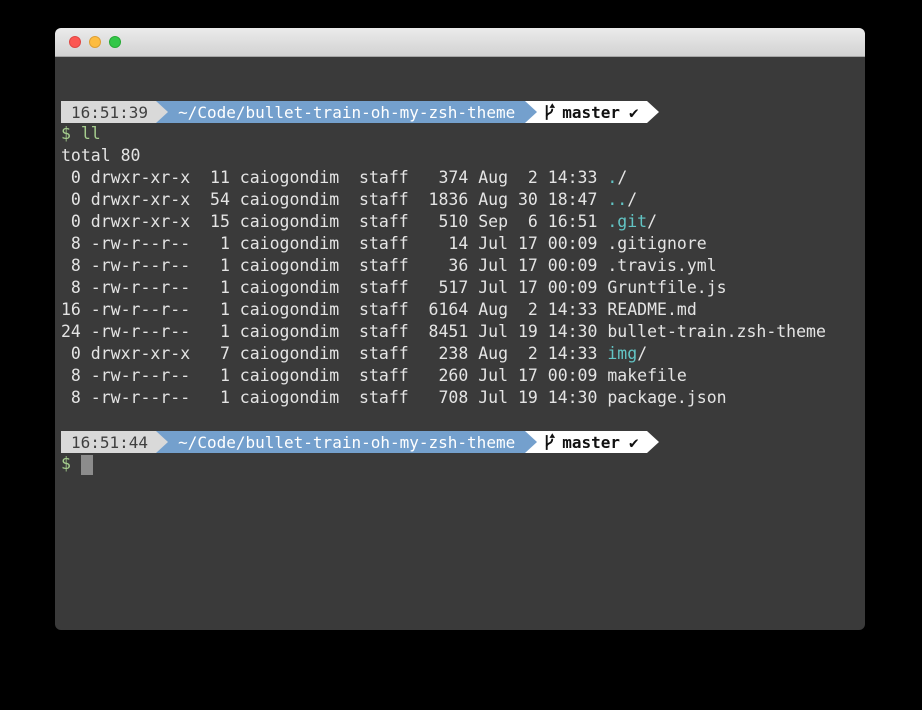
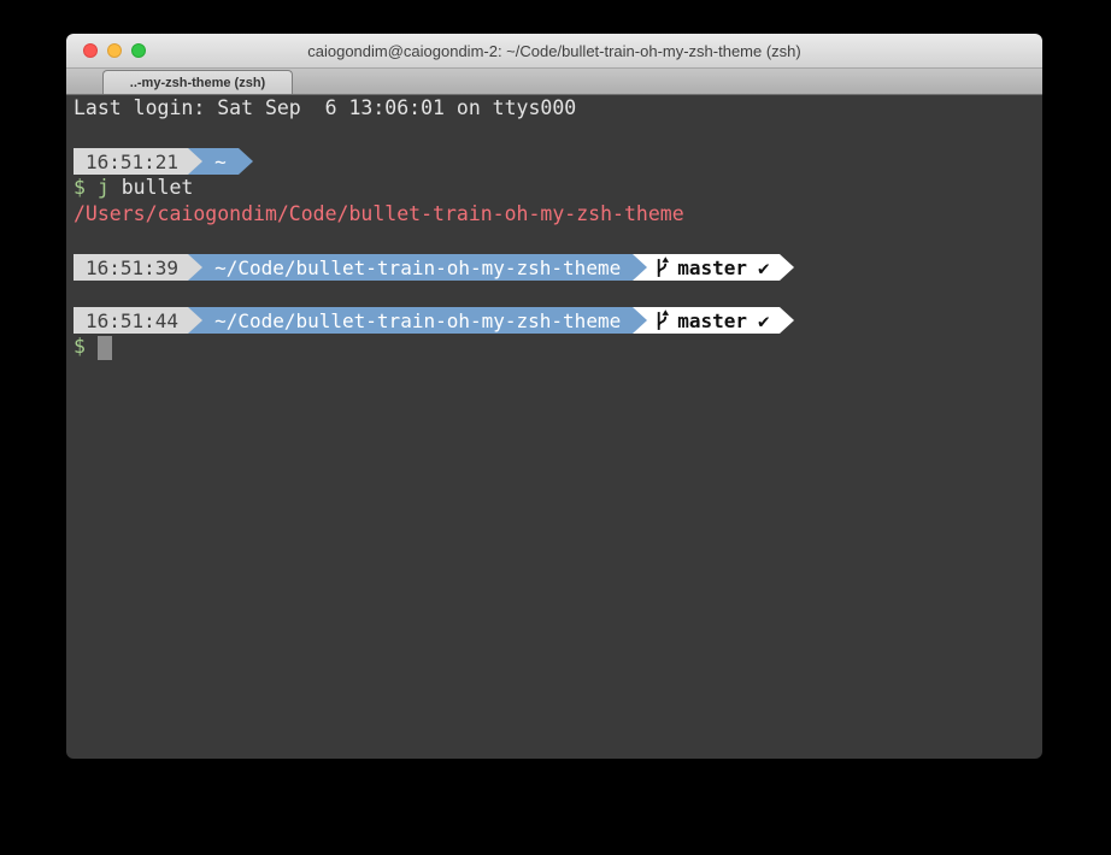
+ caiogondim@caiogondim-2: ~/Code/bullet-train-oh-my-zsh-theme (zsh)
+ ..-my-zsh-theme (zsh)
+ Last login: Sat Sep 6 13:06:01 on ttys000
+ 16:51:21
+ ~
+ $ j bullet
+ /Users/caiogondim/Code/bullet-train-oh-my-zsh-theme
  16:51:39
  ~/Code/bullet-train-oh-my-zsh-theme
  master
  ✔
- $ ll
- total 80
- 0 drwxr-xr-x 11 caiogondim staff 374 Aug 2 14:33 ./
- 0 drwxr-xr-x 54 caiogondim staff 1836 Aug 30 18:47 ../
- 0 drwxr-xr-x 15 caiogondim staff 510 Sep 6 16:51 .git/
- 8 -rw-r--r-- 1 caiogondim staff 14 Jul 17 00:09 .gitignore
- 8 -rw-r--r-- 1 caiogondim staff 36 Jul 17 00:09 .travis.yml
- 8 -rw-r--r-- 1 caiogondim staff 517 Jul 17 00:09 Gruntfile.js
- 16 -rw-r--r-- 1 caiogondim staff 6164 Aug 2 14:33 README.md
- 24 -rw-r--r-- 1 caiogondim staff 8451 Jul 19 14:30 bullet-train.zsh-theme
- 0 drwxr-xr-x 7 caiogondim staff 238 Aug 2 14:33 img/
- 8 -rw-r--r-- 1 caiogondim staff 260 Jul 17 00:09 makefile
- 8 -rw-r--r-- 1 caiogondim staff 708 Jul 19 14:30 package.json
  16:51:44
  ~/Code/bullet-train-oh-my-zsh-theme
  master
  ✔
  $
